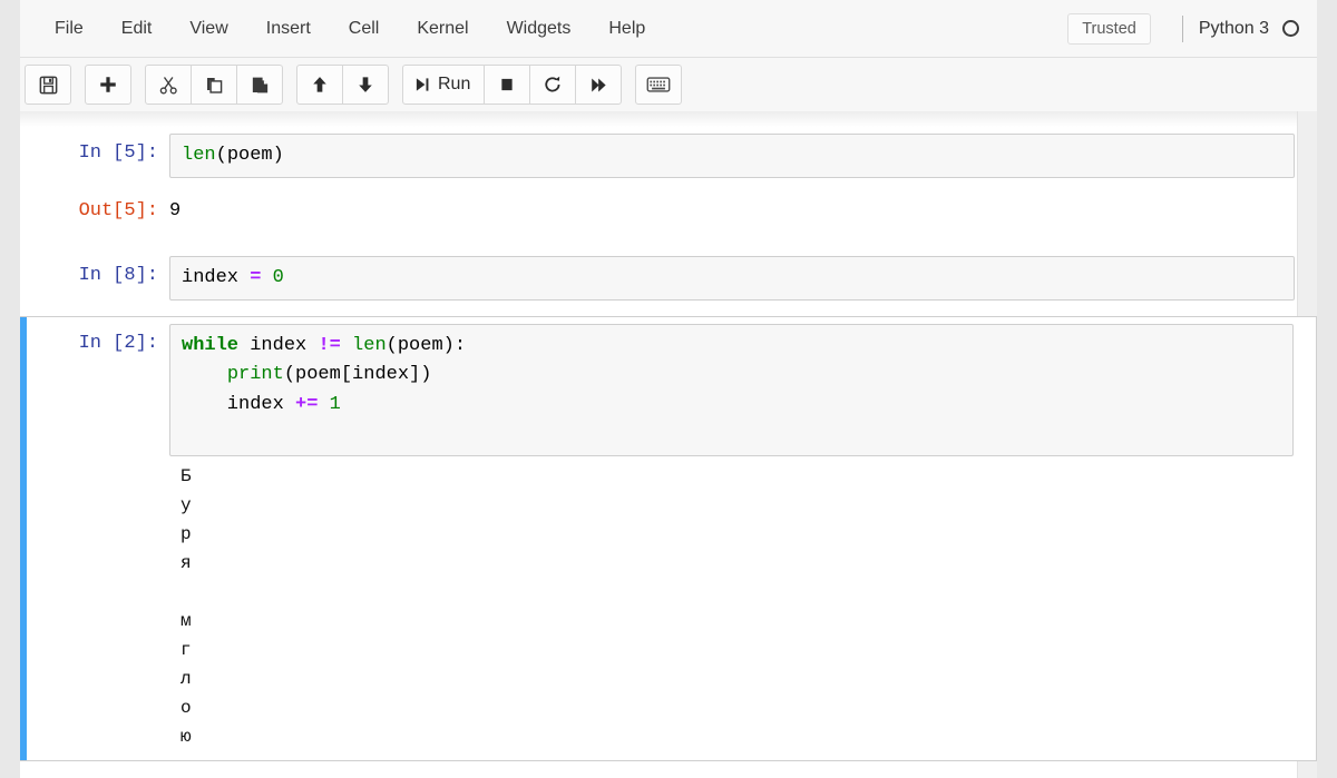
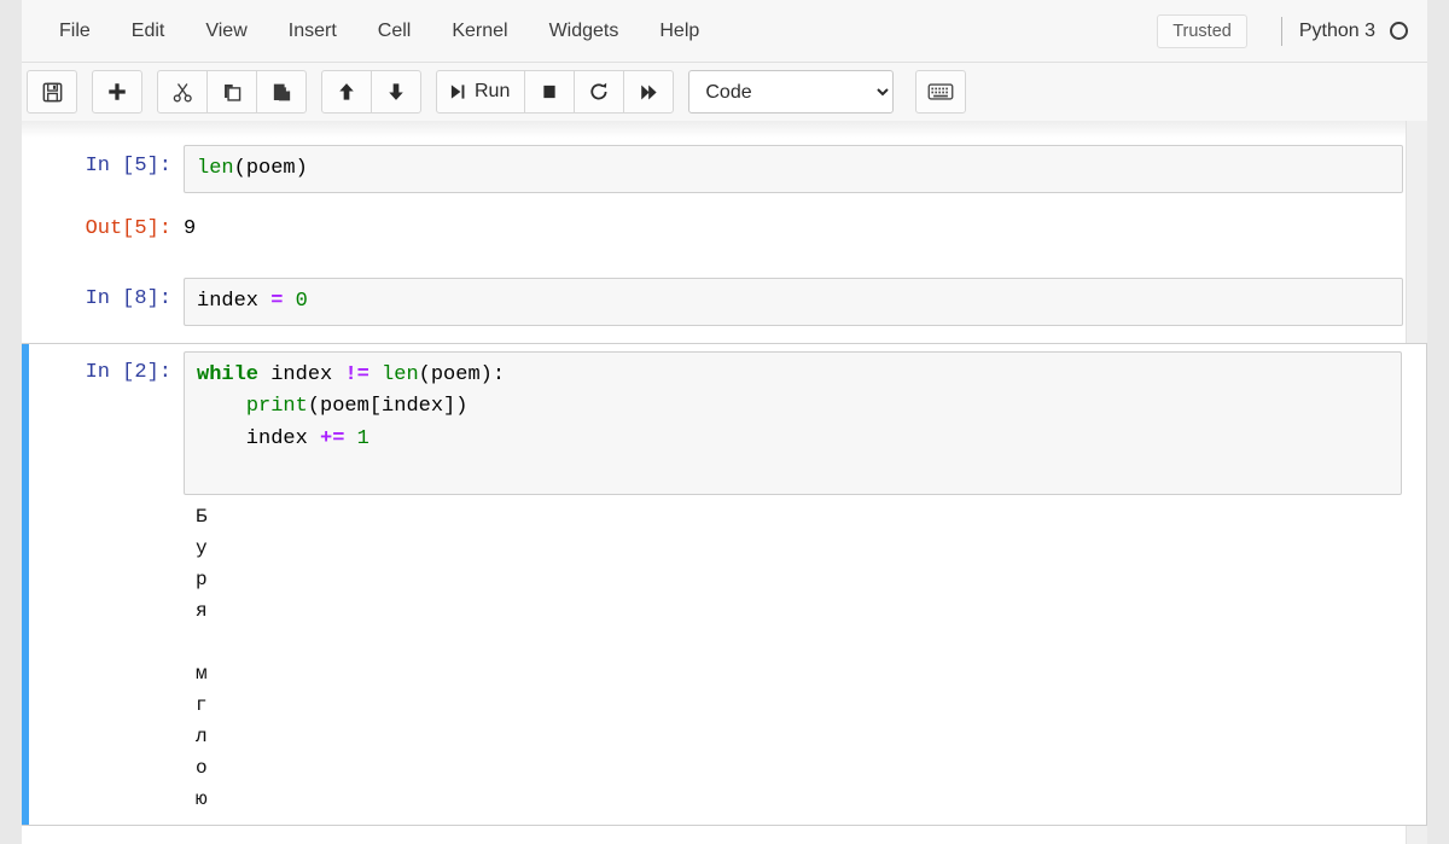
  File
  Edit
  View
  Insert
  Cell
  Kernel
  Widgets
  Help
  Trusted
  Python 3
  Run
+ Code
  In [5]:
  len(poem)
  Out[5]:
  9
  In [8]:
  index = 0
  In [2]:
  while index != len(poem): print(poem[index]) index += 1
  Б
  у
  р
  я
  м
  г
  л
  о
  ю
